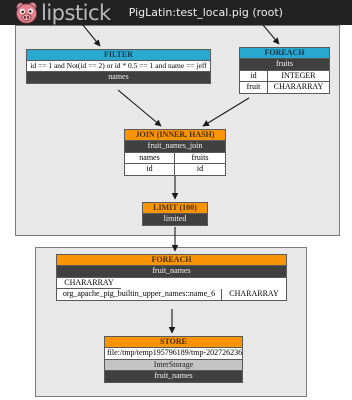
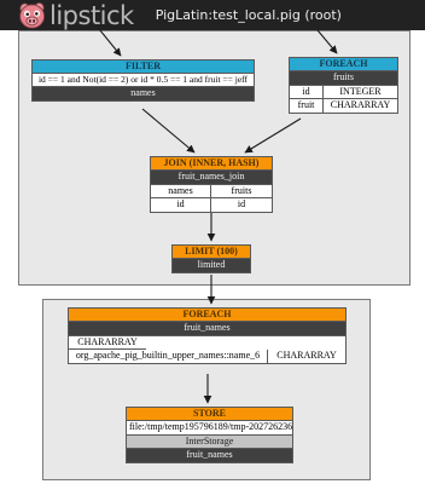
  lipstick
  PigLatin:test_local.pig (root)
  FILTER
- id == 1 and Not(id == 2) or id * 0.5 == 1 and name == jeff
+ id == 1 and Not(id == 2) or id * 0.5 == 1 and fruit == jeff
  names
  FOREACH
  fruits
  id
  INTEGER
  fruit
  CHARARRAY
  JOIN (INNER, HASH)
  fruit_names_join
  names
  fruits
  id
  id
  LIMIT (100)
  limited
  FOREACH
  fruit_names
  CHARARRAY
  org_apache_pig_builtin_upper_names::name_6
  CHARARRAY
  STORE
  file:/tmp/temp195796189/tmp-202726236
  InterStorage
  fruit_names
